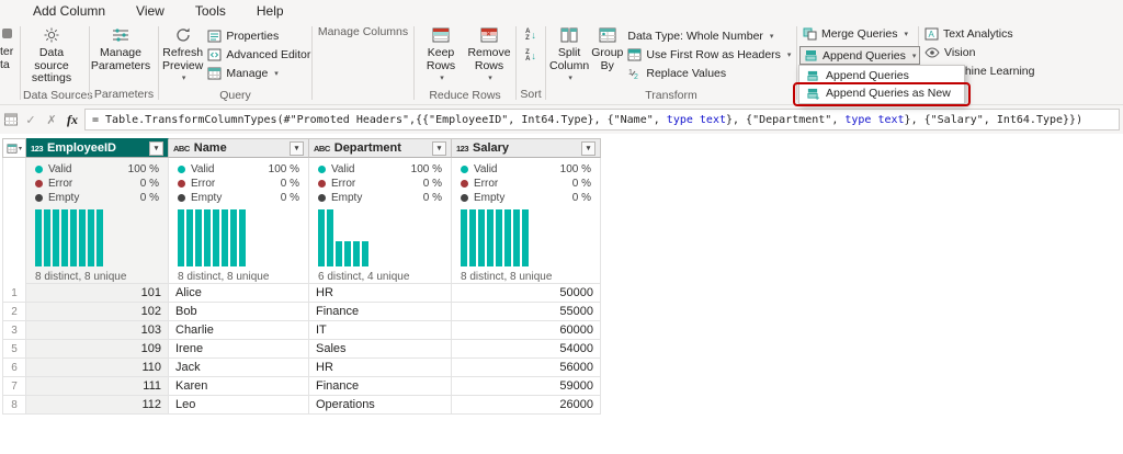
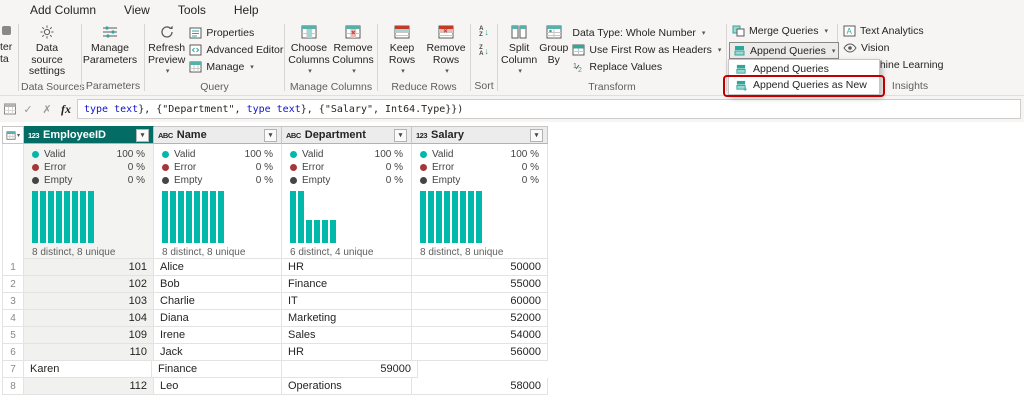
  Add Column
  View
  Tools
  Help
  ter
  ta
  Data source settings
  Data Source
  Manage Parameters
  Parameters
  Refresh Preview
  Properties
  Advanced Editor
  Manage
  Query
+ Choose Columns
+ Remove Columns
  Manage Columns
  Keep Rows
  Remove Rows
  Reduce Rows
  ↓
  ↓
  Sort
  Split Column
  Group By
  Data Type: Whole Number
  Use First Row as Headers
  Replace Values
  Transform
  Merge Queries
  Append Queries
  Append Queries
  Append Queries as New
  A
  Text Analytics
  Vision
  hine Learning
+ Insights
  ✓
  ✗
  fx
- = Table.TransformColumnTypes(#"Promoted Headers",{{"EmployeeID", Int64.Type}, {"Name",
  type text
  }, {"Department",
  type text
  }, {"Salary", Int64.Type}})
  123
  EmployeeID
  ABC
  Name
  ABC
  Department
  123
  Salary
  Valid
  100 %
  Error
  0 %
  Empty
  0 %
  8 distinct, 8 unique
  Valid
  100 %
  Error
  0 %
  Empty
  0 %
  8 distinct, 8 unique
  Valid
  100 %
  Error
  0 %
  Empty
  0 %
  6 distinct, 4 unique
  Valid
  100 %
  Error
  0 %
  Empty
  0 %
  8 distinct, 8 unique
  1
  101
  Alice
  HR
  50000
  2
  102
  Bob
  Finance
  55000
  3
  103
  Charlie
  IT
  60000
+ 4
+ 104
+ Diana
+ Marketing
+ 52000
  5
  109
  Irene
  Sales
  54000
  6
  110
  Jack
  HR
  56000
  7
- 111
  Karen
  Finance
  59000
  8
  112
  Leo
  Operations
- 26000
+ 58000
